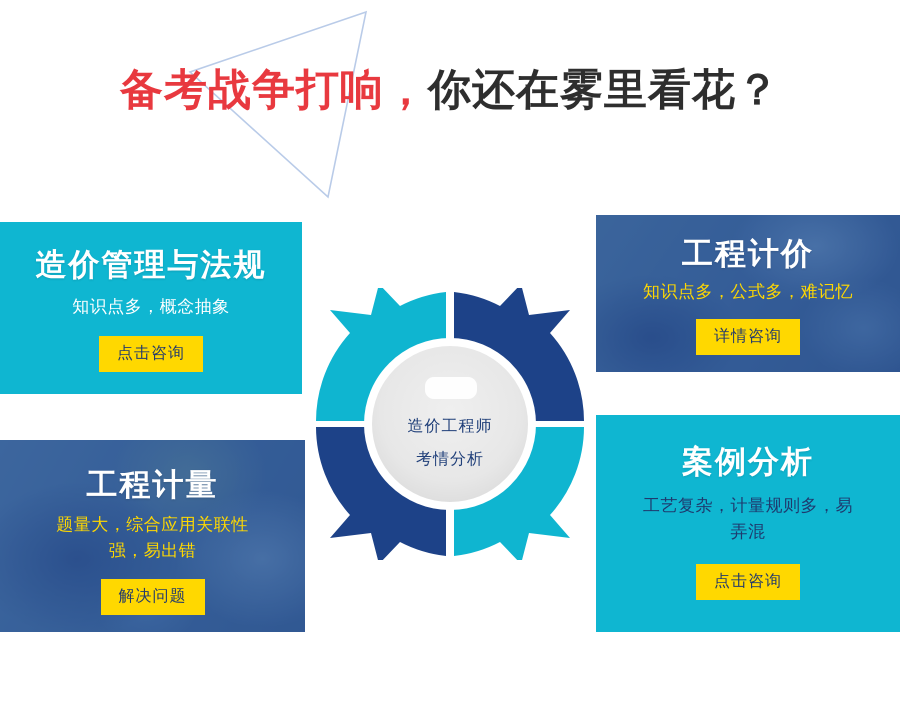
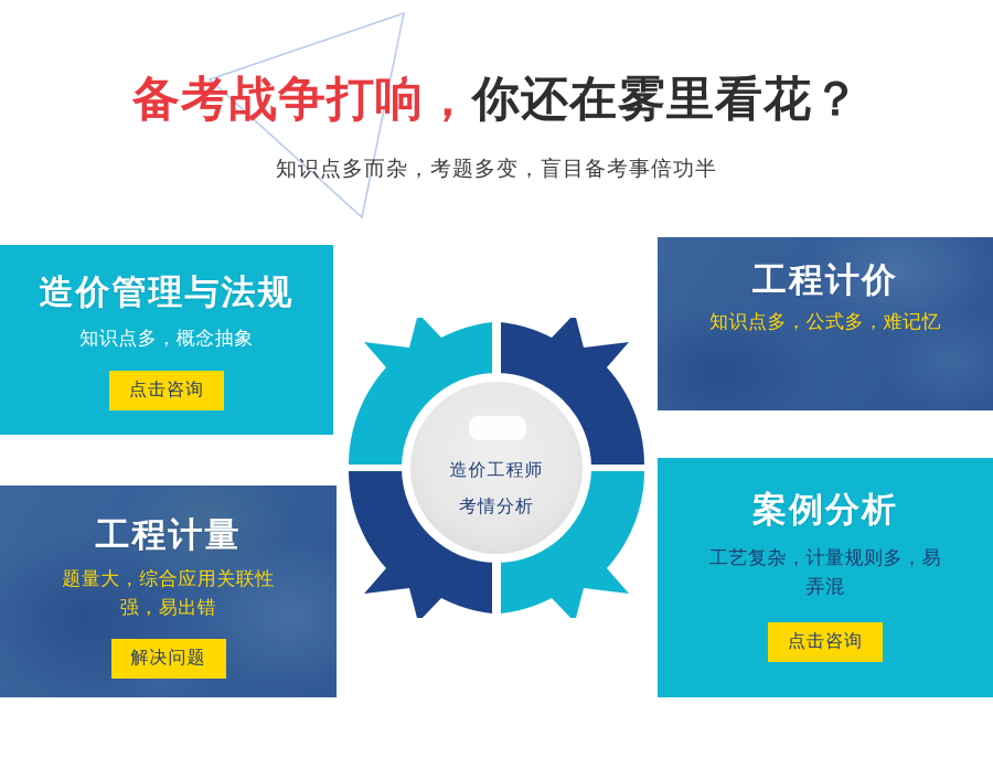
  备考战争打响，你还在雾里看花？
+ 知识点多而杂，考题多变，盲目备考事倍功半
  造价管理与法规
  知识点多，概念抽象
  点击咨询
  工程计价
  知识点多，公式多，难记忆
- 详情咨询
  工程计量
  题量大，综合应用关联性
  强，易出错
  解决问题
  案例分析
  工艺复杂，计量规则多，易
  弄混
  点击咨询
  造价工程师
  考情分析
